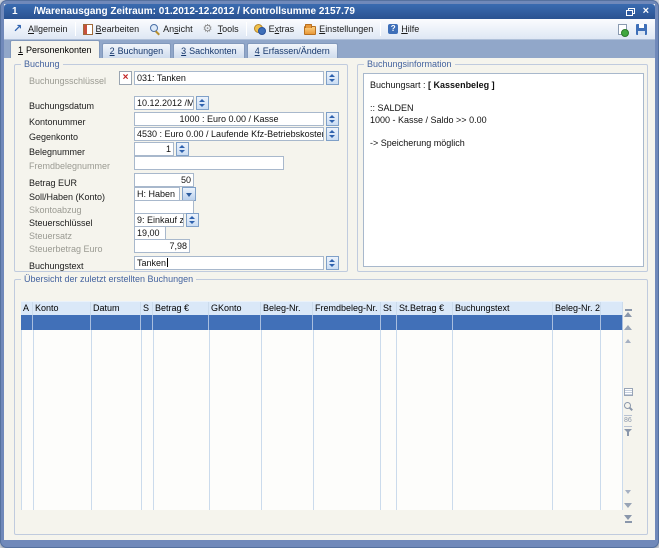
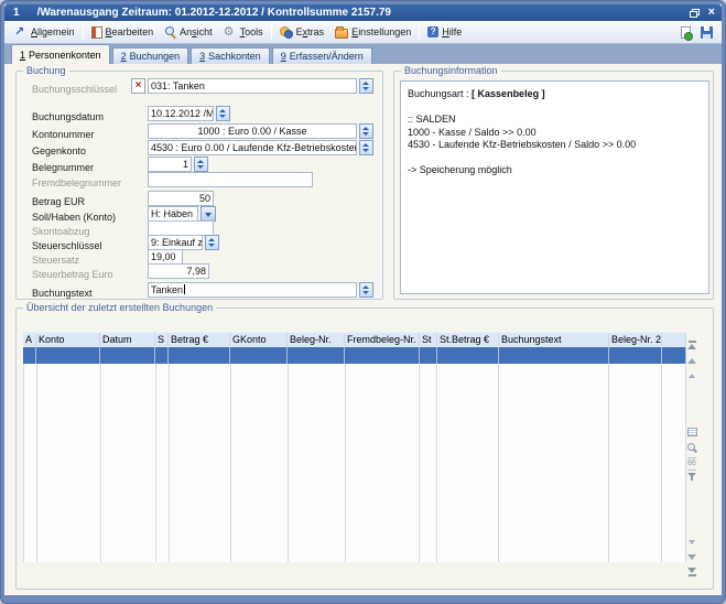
  1
  /Warenausgang Zeitraum: 01.2012-12.2012 / Kontrollsumme 2157.79
  ×
  Allgemein
  Bearbeiten
  Ansicht
  Tools
  Extras
  Einstellungen
  Hilfe
  1
  Personenkonten
  2
  Buchungen
  3
  Sachkonten
- 4
+ 9
  Erfassen/Ändern
  Buchung
  Buchungsschlüssel
  031: Tanken
  Buchungsdatum
  10.12.2012 /M
  Kontonummer
  1000 : Euro 0.00 / Kasse
  Gegenkonto
  4530 : Euro 0.00 / Laufende Kfz-Betriebskoste
  Belegnummer
  1
  Fremdbelegnummer
  Betrag EUR
  50
  Soll/Haben (Konto)
  H: Haben
  Skontoabzug
  Steuerschlüssel
  9: Einkauf z
  Steuersatz
  19,00
  Steuerbetrag Euro
  7,98
  Buchungstext
  Tanken
  Buchungsinformation
  Buchungsart : [ Kassenbeleg ]
  :: SALDEN
  1000 - Kasse / Saldo >> 0.00
+ 4530 - Laufende Kfz-Betriebskosten / Saldo >> 0.00
  -> Speicherung möglich
  Übersicht der zuletzt erstellten Buchungen
  A
  Konto
  Datum
  S
  Betrag €
  GKonto
  Beleg-Nr.
  Fremdbeleg-Nr.
  St
  St.Betrag €
  Buchungstext
  Beleg-Nr. 2
